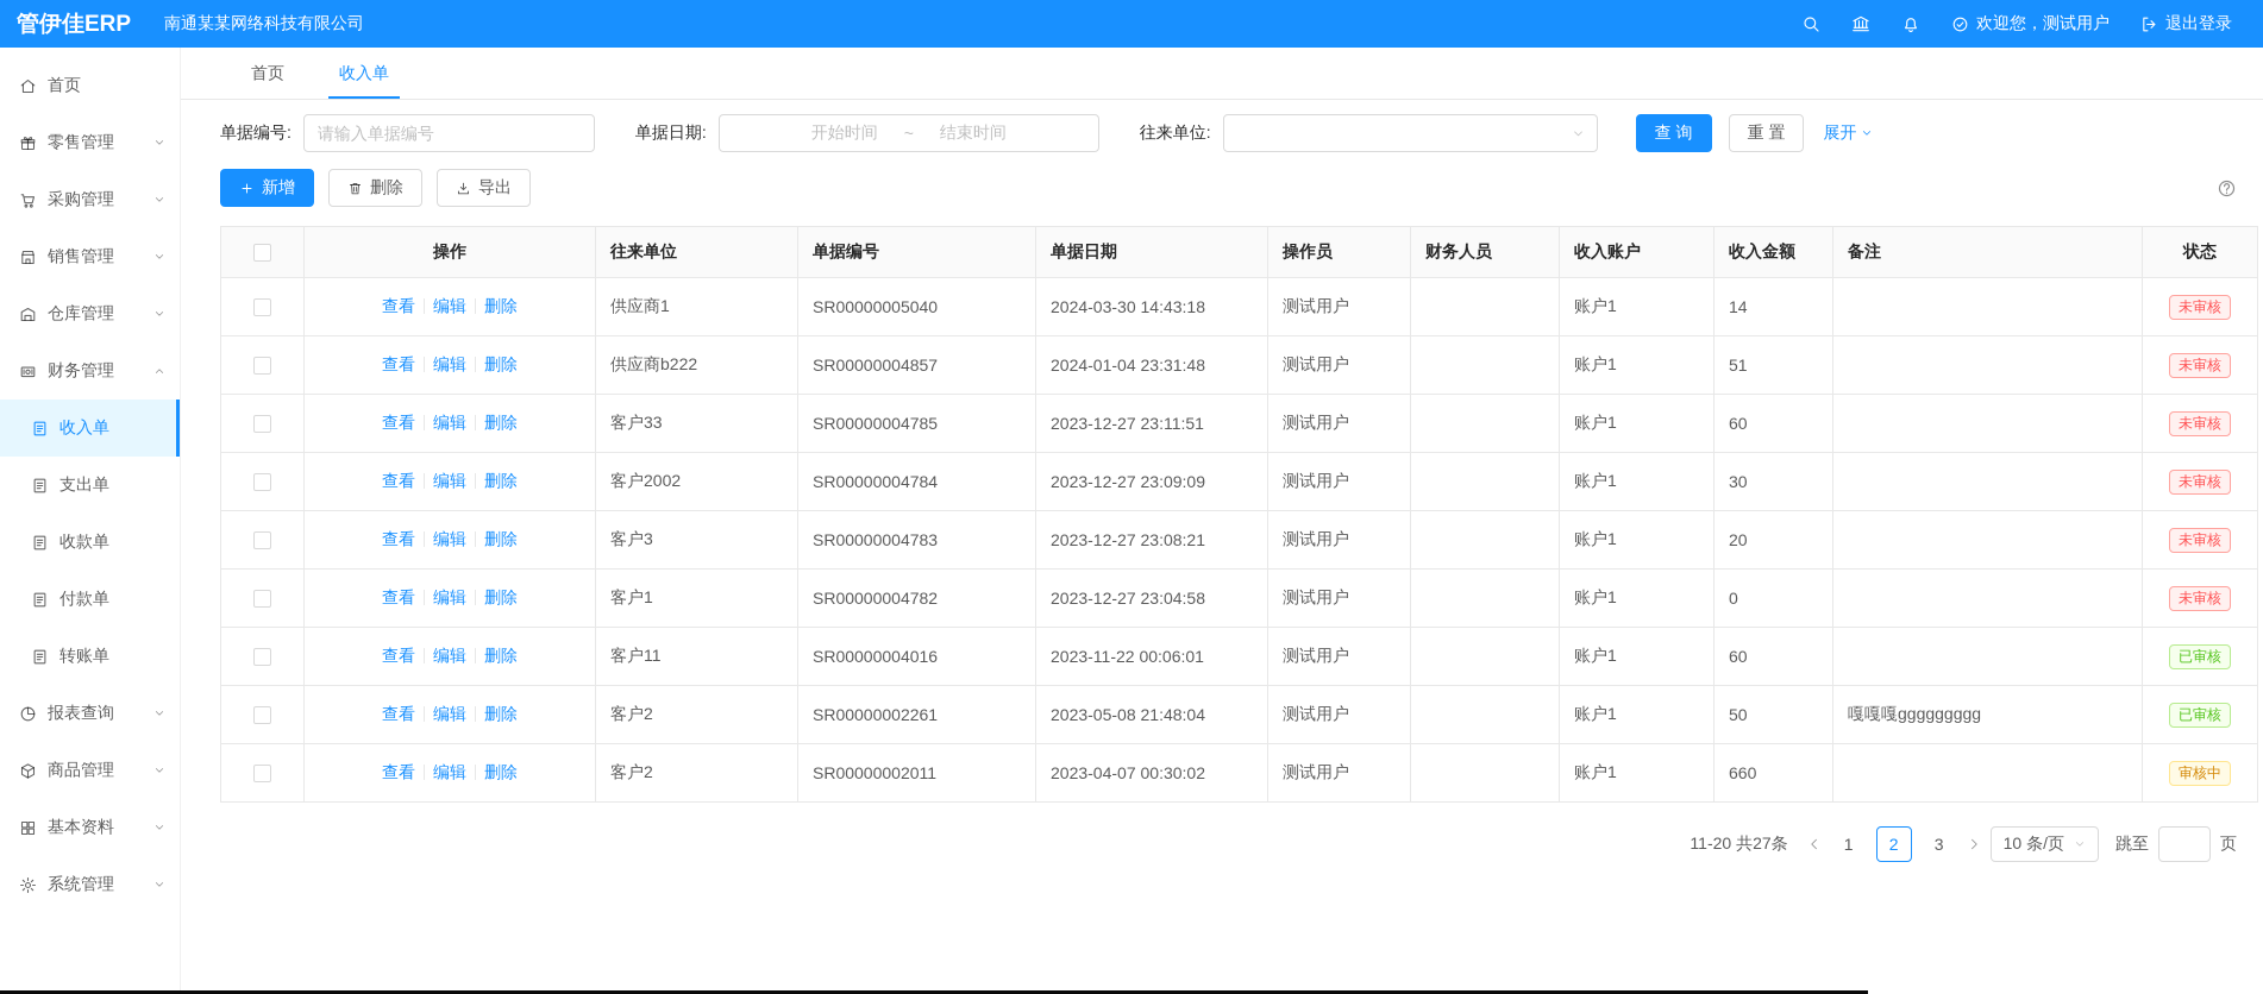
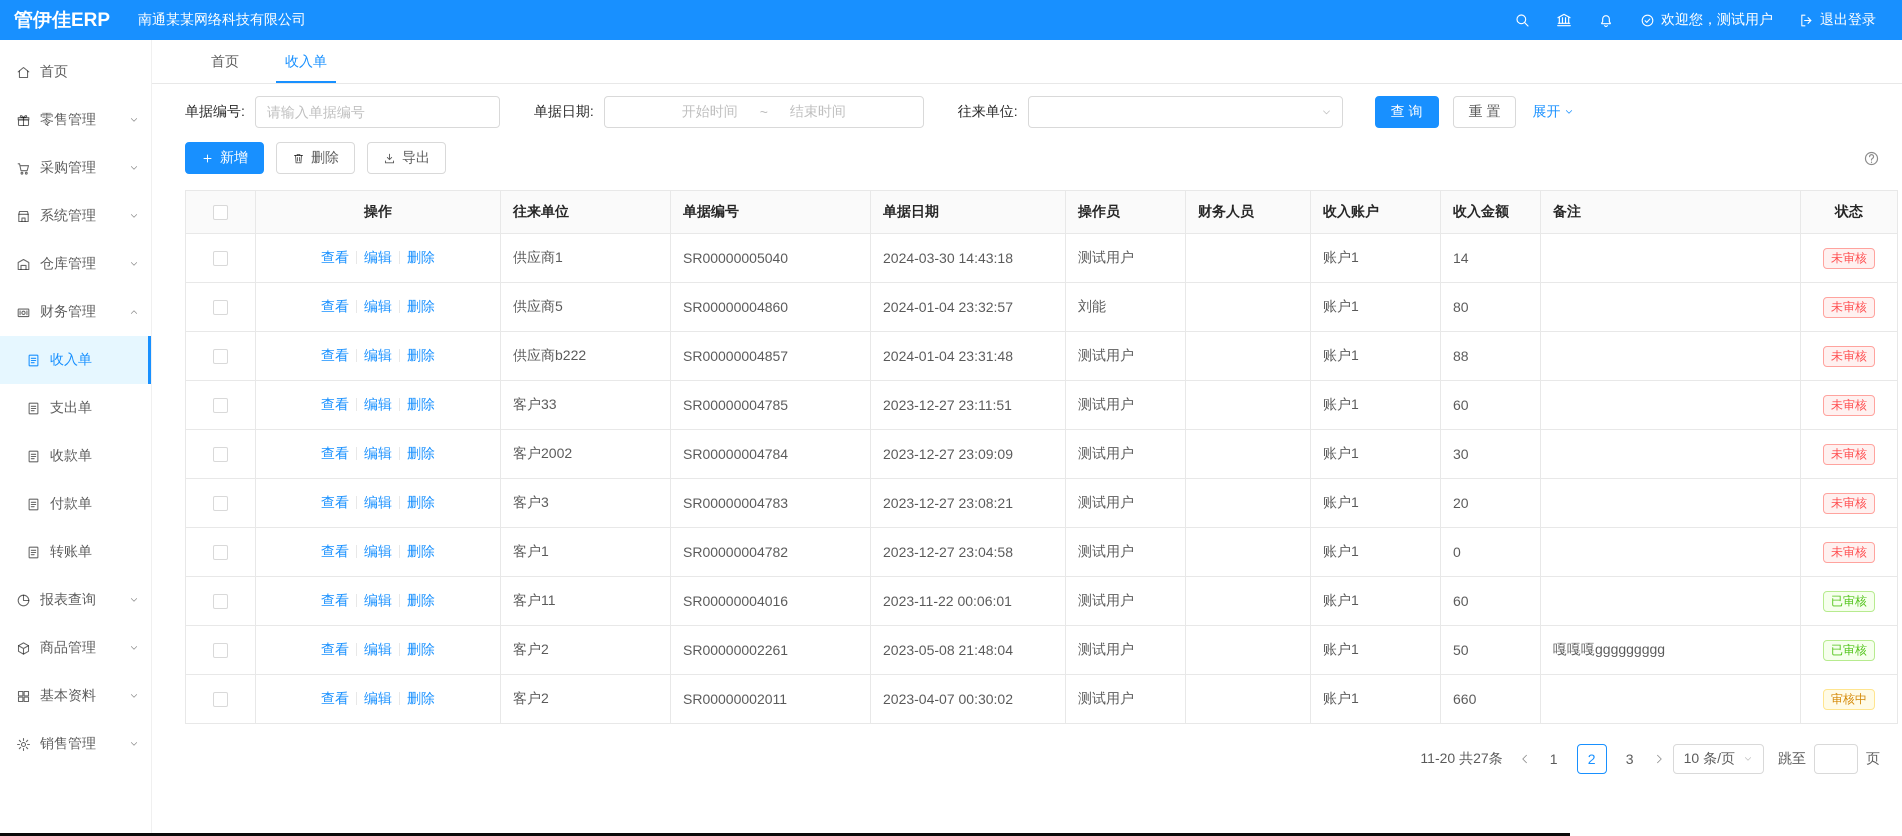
  管伊佳ERP
  南通某某网络科技有限公司
  欢迎您，测试用户
  退出登录
  首页
  零售管理
  采购管理
- 销售管理
+ 系统管理
  仓库管理
  财务管理
  收入单
  支出单
  收款单
  付款单
  转账单
  报表查询
  商品管理
  基本资料
- 系统管理
+ 销售管理
  首页
  收入单
  单据编号:
  请输入单据编号
  单据日期:
  开始时间
  ~
  结束时间
  往来单位:
  查 询
  重 置
  展开
  新增
  删除
  导出
  	操作	往来单位	单据编号	单据日期	操作员	财务人员	收入账户	收入金额	备注	状态
  	查看 编辑 删除	供应商1	SR00000005040	2024-03-30 14:43:18	测试用户		账户1	14		未审核
+ 	查看 编辑 删除	供应商5	SR00000004860	2024-01-04 23:32:57	刘能		账户1	80		未审核
- 	查看 编辑 删除	供应商b222	SR00000004857	2024-01-04 23:31:48	测试用户		账户1	51		未审核
+ 	查看 编辑 删除	供应商b222	SR00000004857	2024-01-04 23:31:48	测试用户		账户1	88		未审核
  	查看 编辑 删除	客户33	SR00000004785	2023-12-27 23:11:51	测试用户		账户1	60		未审核
  	查看 编辑 删除	客户2002	SR00000004784	2023-12-27 23:09:09	测试用户		账户1	30		未审核
  	查看 编辑 删除	客户3	SR00000004783	2023-12-27 23:08:21	测试用户		账户1	20		未审核
  	查看 编辑 删除	客户1	SR00000004782	2023-12-27 23:04:58	测试用户		账户1	0		未审核
  	查看 编辑 删除	客户11	SR00000004016	2023-11-22 00:06:01	测试用户		账户1	60		已审核
  	查看 编辑 删除	客户2	SR00000002261	2023-05-08 21:48:04	测试用户		账户1	50	嘎嘎嘎ggggggggg	已审核
  	查看 编辑 删除	客户2	SR00000002011	2023-04-07 00:30:02	测试用户		账户1	660		审核中
  11-20 共27条
  1
  2
  3
  10 条/页
  跳至
  页
